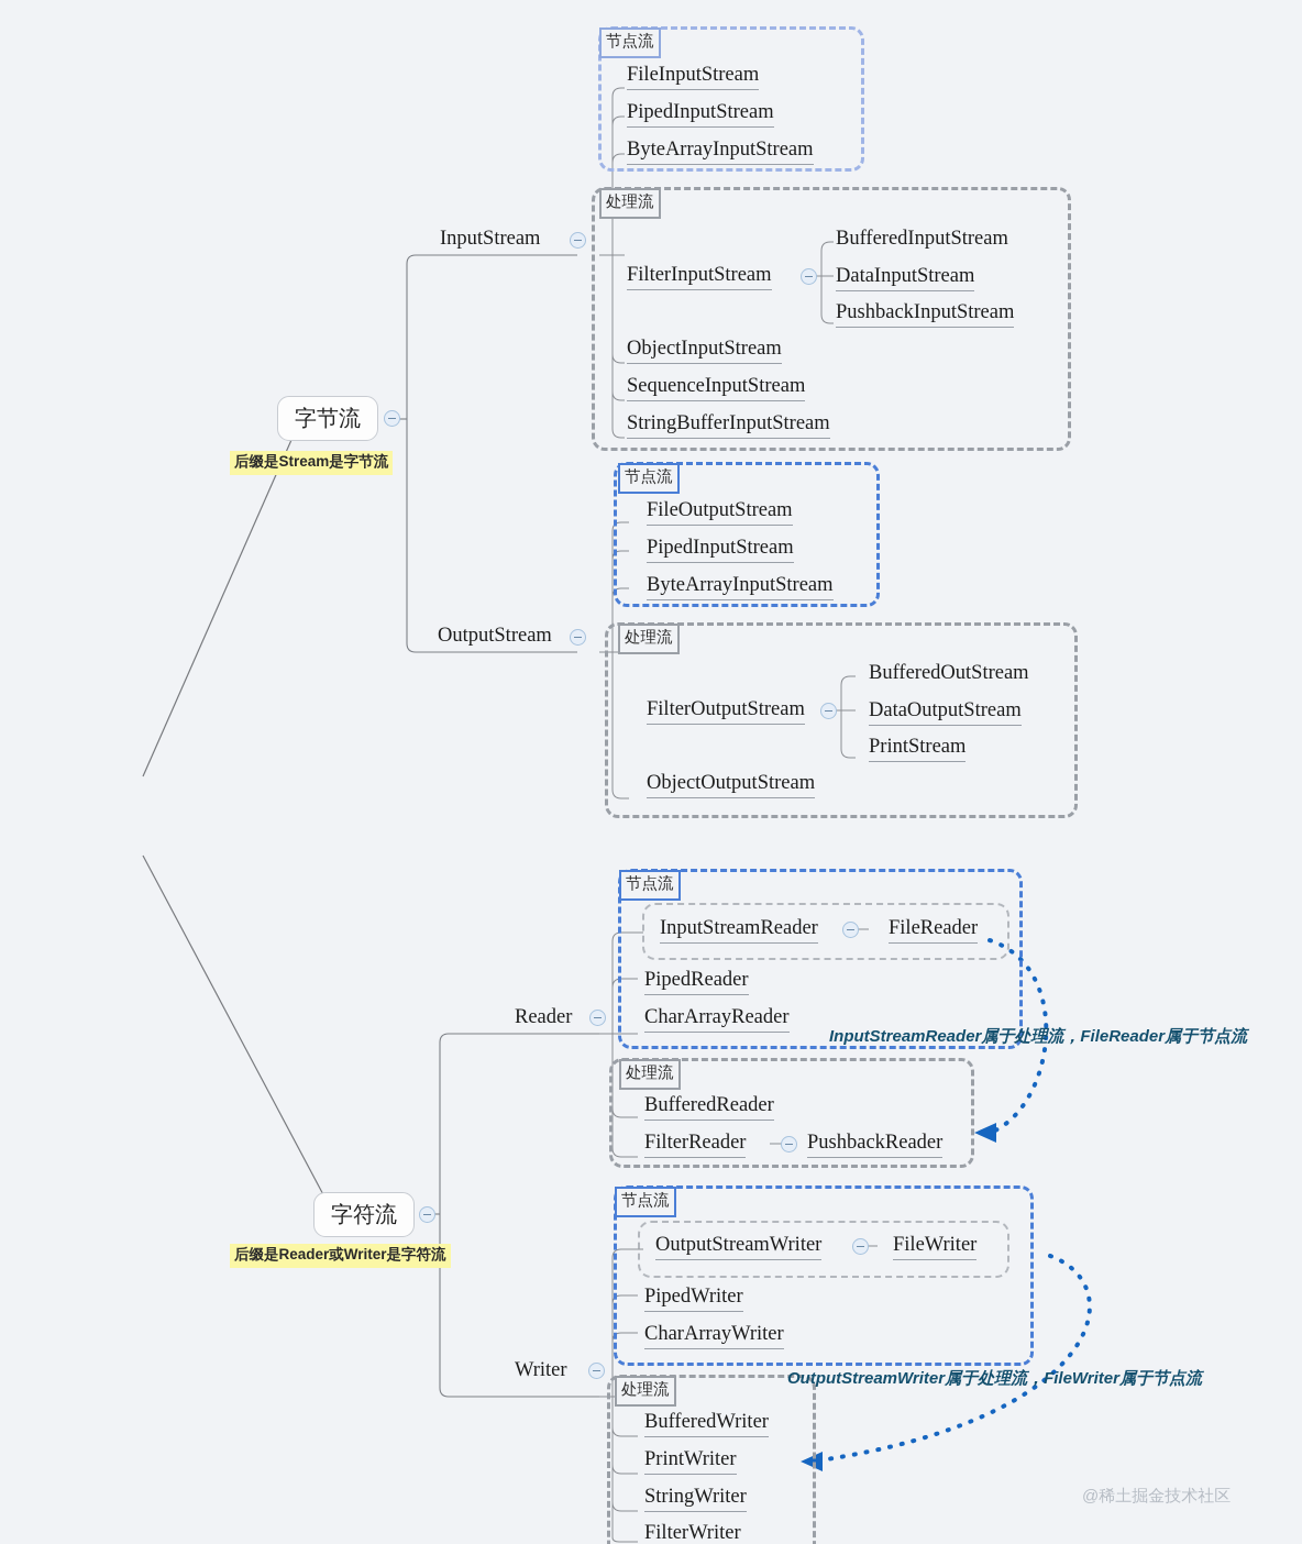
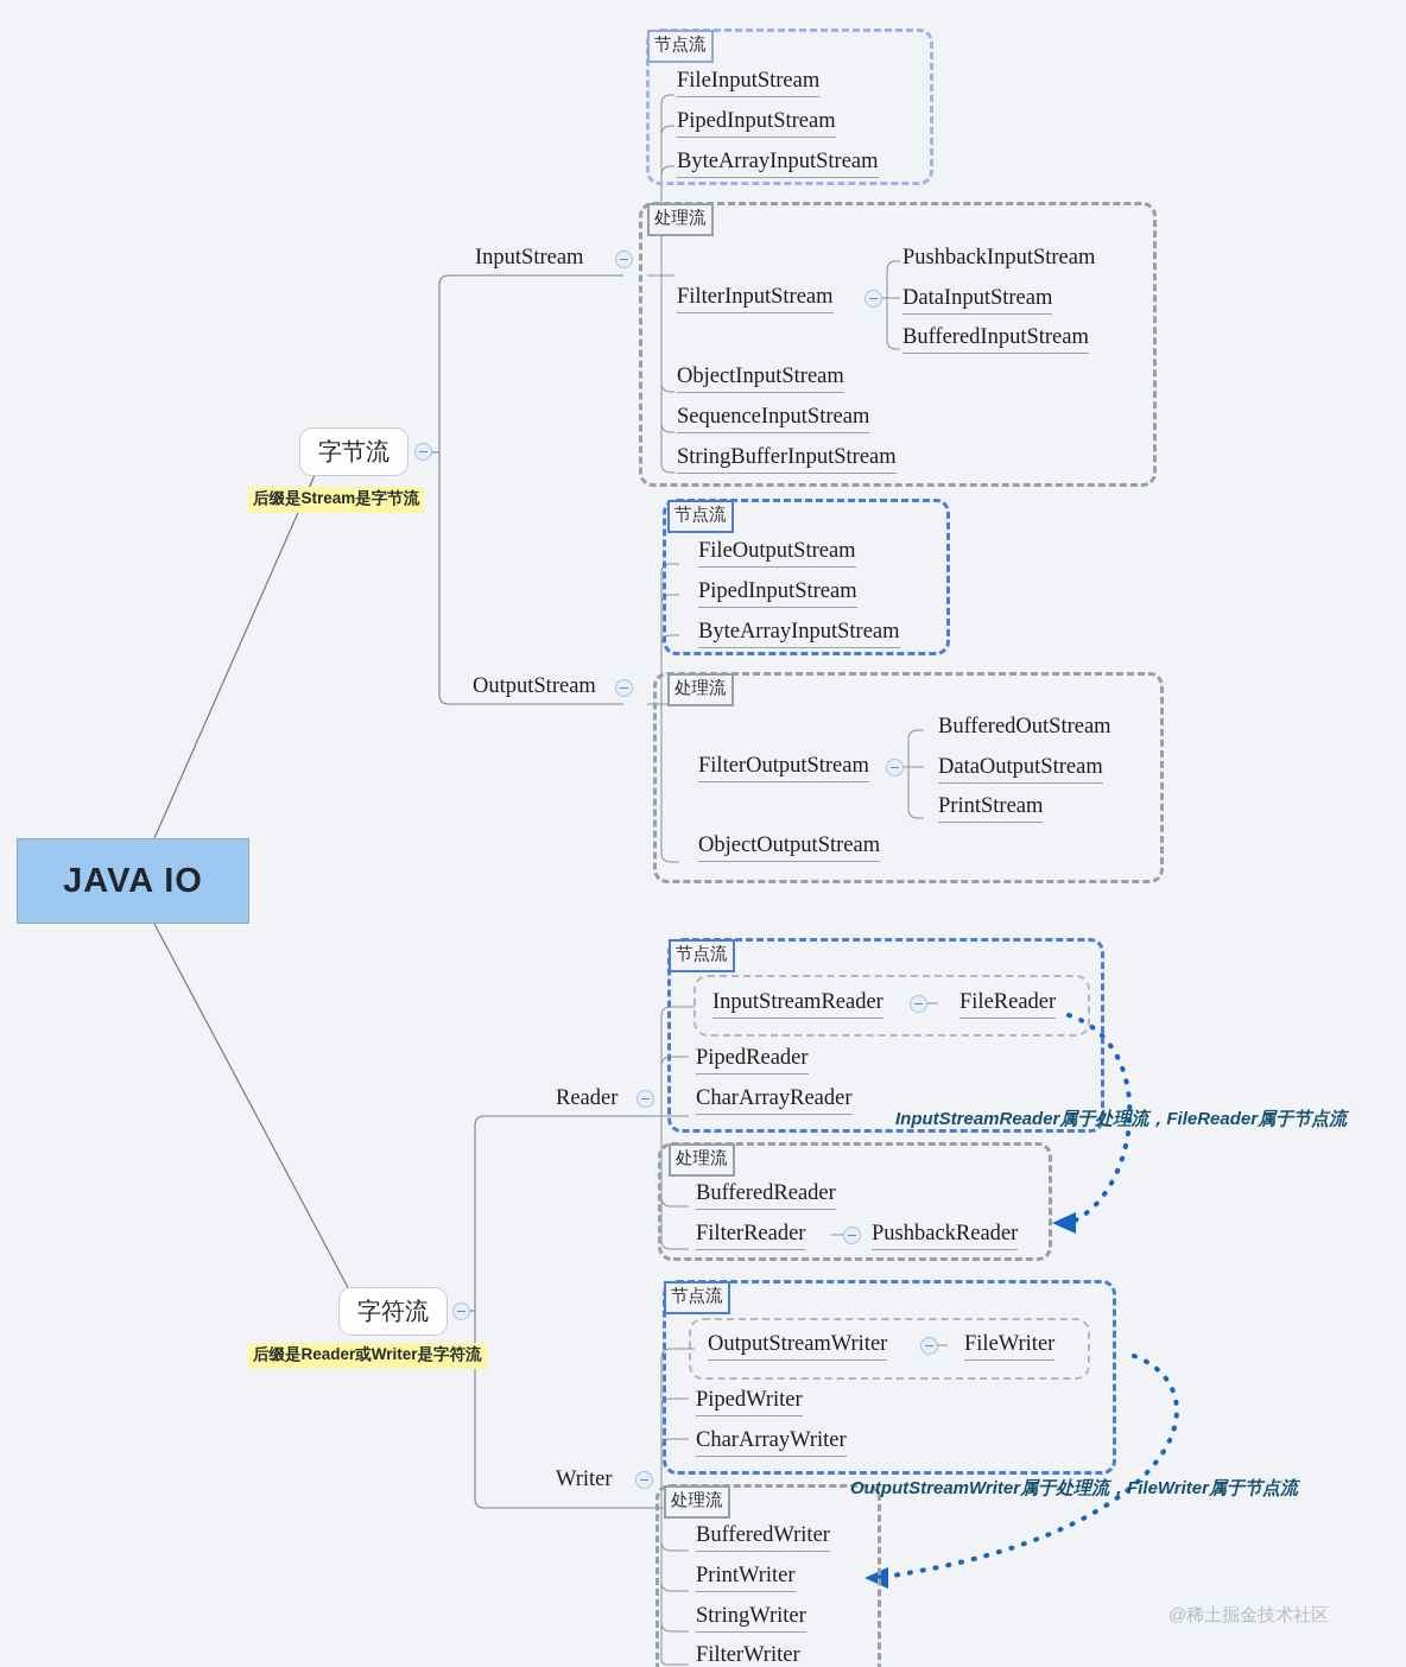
+ JAVA IO
  字节流
  后缀是Stream是字节流
  InputStream
  OutputStream
  字符流
  后缀是Reader或Writer是字符流
  Reader
  Writer
  节点流
  FileInputStream
  PipedInputStream
  ByteArrayInputStream
  处理流
  FilterInputStream
  ObjectInputStream
  SequenceInputStream
  StringBufferInputStream
- BufferedInputStream
+ PushbackInputStream
  DataInputStream
- PushbackInputStream
+ BufferedInputStream
  节点流
  FileOutputStream
  PipedInputStream
  ByteArrayInputStream
  处理流
  FilterOutputStream
  ObjectOutputStream
  BufferedOutStream
  DataOutputStream
  PrintStream
  节点流
  InputStreamReader
  FileReader
  PipedReader
  CharArrayReader
  处理流
  BufferedReader
  FilterReader
  PushbackReader
  InputStreamReader属于处理流，FileReader属于节点流
  节点流
  OutputStreamWriter
  FileWriter
  PipedWriter
  CharArrayWriter
  处理流
  BufferedWriter
  PrintWriter
  StringWriter
  FilterWriter
  OutputStreamWriter属于处理流，FileWriter属于节点流
  @稀土掘金技术社区
